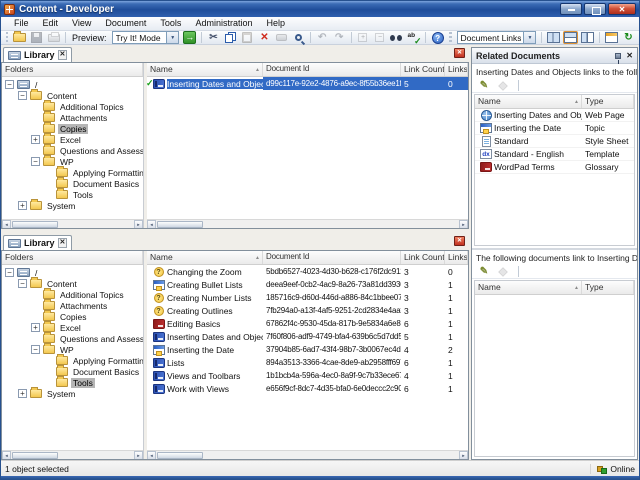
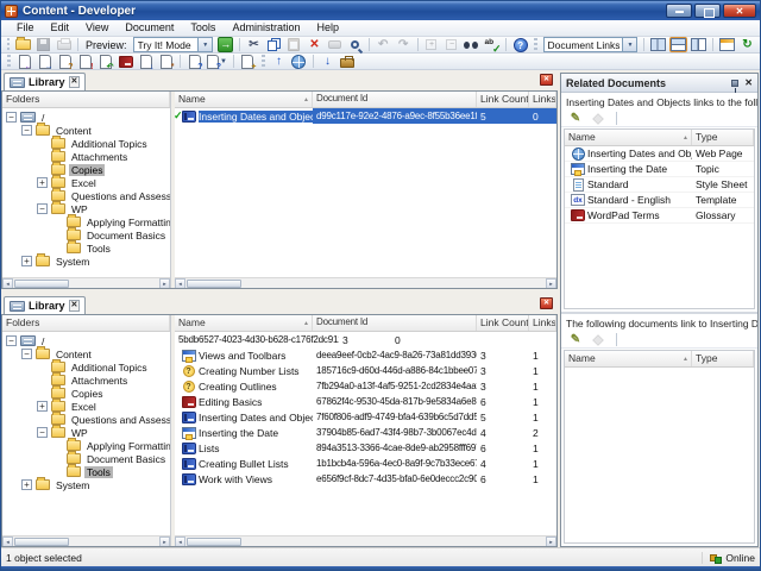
  Content - Developer
  File
  Edit
  View
  Document
  Tools
  Administration
  Help
  Preview:
  Try It! Mode
  ✂
  ✕
  ↶
  ↷
  Document Links
  ↻
+ ↑
+ ↓
  Library
  Folders
  −
  /
  −
  Content
  Additional Topics
  Attachments
  Copies
  +
  Excel
  Questions and Assess
  −
  WP
  Applying Formattin
  Document Basics
  Tools
  +
  System
  Name
  Document Id
  Link Count
  Links
  ✓
  Inserting Dates and Obje
  d99c117e-92e2-4876-a9ec-8f55b36ee1
  5
  0
  Library
  Folders
  −
  /
  −
  Content
  Additional Topics
  Attachments
  Copies
  +
  Excel
  Questions and Assess
  −
  WP
  Applying Formattin
  Document Basics
  Tools
  +
  System
  Name
  Document Id
  Link Count
  Links
- Changing the Zoom
  5bdb6527-4023-4d30-b628-c176f2dc91
  3
  0
- Creating Bullet Lists
+ Views and Toolbars
  deea9eef-0cb2-4ac9-8a26-73a81dd393
  3
  1
  Creating Number Lists
  185716c9-d60d-446d-a886-84c1bbee07
  3
  1
  Creating Outlines
  7fb294a0-a13f-4af5-9251-2cd2834e4aa
  3
  1
  Editing Basics
  67862f4c-9530-45da-817b-9e5834a6e8
  6
  1
  Inserting Dates and Obje
  7f60f806-adf9-4749-bfa4-639b6c5d7dd5
  5
  1
  Inserting the Date
  37904b85-6ad7-43f4-98b7-3b0067ec4d
  4
  2
  Lists
  894a3513-3366-4cae-8de9-ab2958fff69
  6
  1
- Views and Toolbars
+ Creating Bullet Lists
  1b1bcb4a-596a-4ec0-8a9f-9c7b33ece6
  4
  1
  Work with Views
  e656f9cf-8dc7-4d35-bfa0-6e0deccc2c90
  6
  1
  Related Documents
  ✕
  Inserting Dates and Objects links to the foll
  ✎
  Name
  Type
  Inserting Dates and Ob
  Web Page
  Inserting the Date
  Topic
  Standard
  Style Sheet
  Standard - English
  Template
  WordPad Terms
  Glossary
  The following documents link to Inserting D
  ✎
  Name
  Type
  1 object selected
  Online
